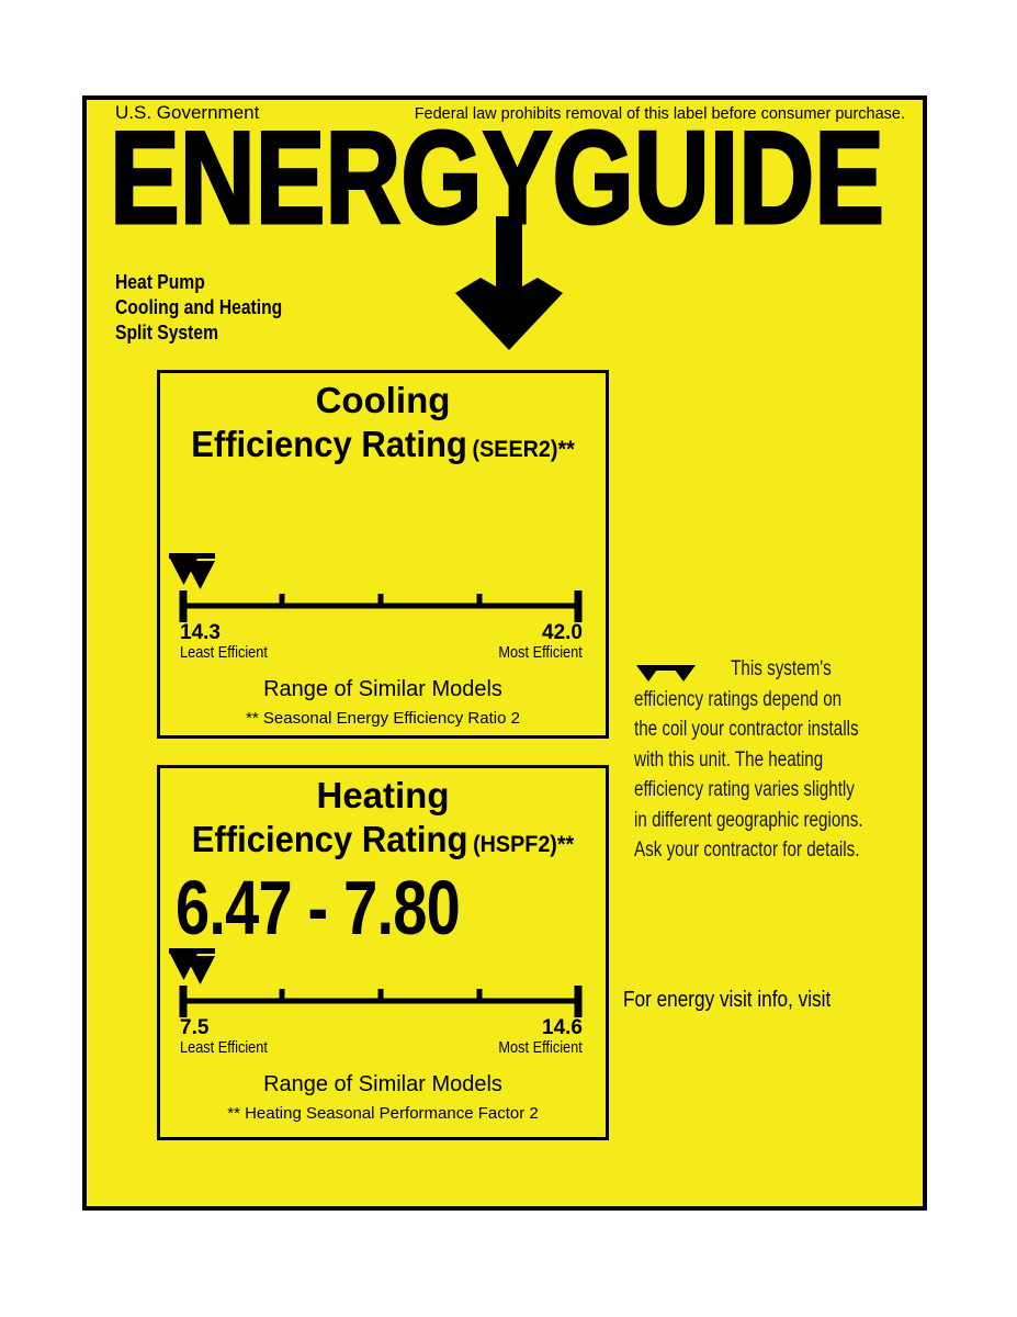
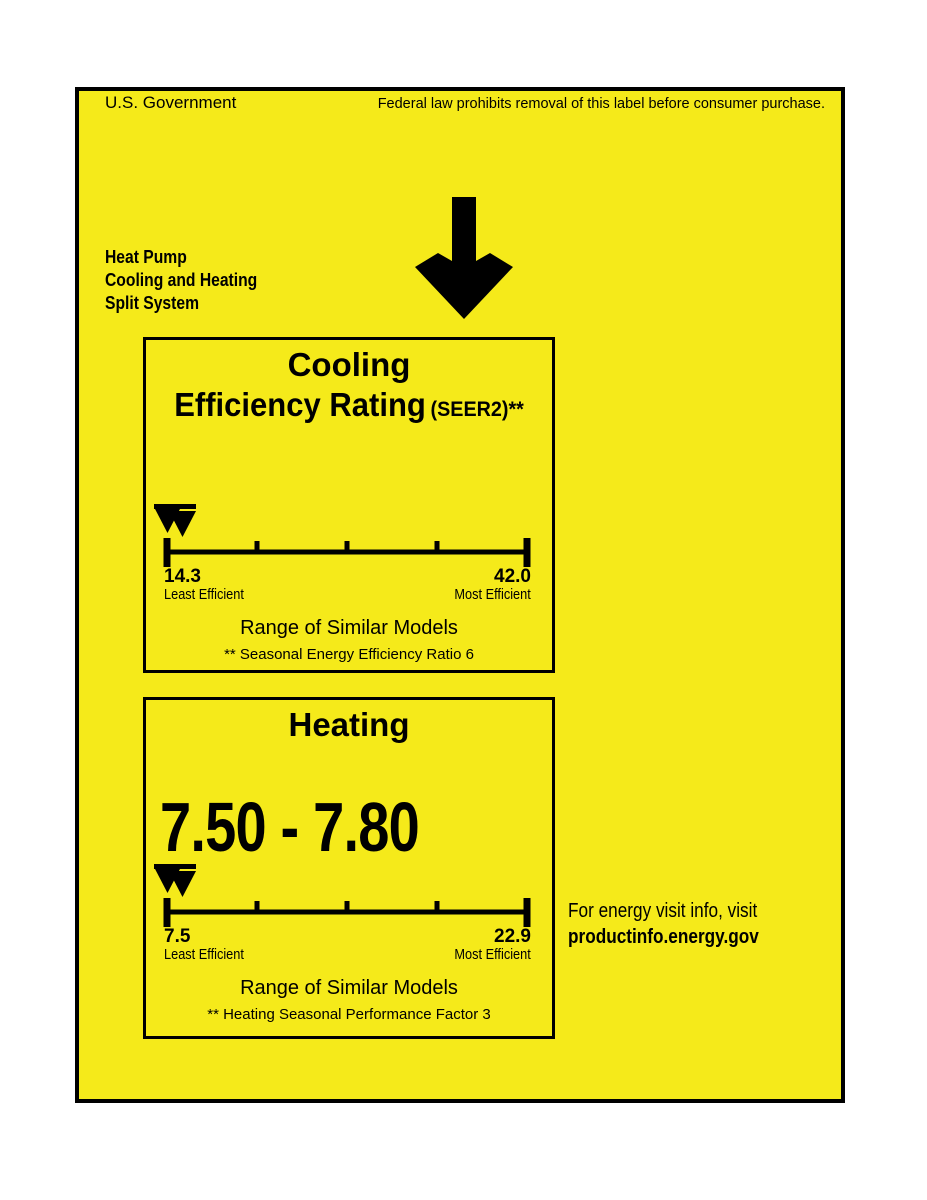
  U.S. Government
  Federal law prohibits removal of this label before consumer purchase.
- ENERGYGUIDE
  Heat Pump
  Cooling and Heating
  Split System
  Cooling
  Efficiency Rating (SEER2)**
  14.3
  42.0
  Least Efficient
  Most Efficient
  Range of Similar Models
- ** Seasonal Energy Efficiency Ratio 2
+ ** Seasonal Energy Efficiency Ratio 6
  Heating
- Efficiency Rating (HSPF2)**
- 6.47 - 7.80
+ 7.50 - 7.80
  7.5
- 14.6
+ 22.9
  Least Efficient
  Most Efficient
  Range of Similar Models
- ** Heating Seasonal Performance Factor 2
+ ** Heating Seasonal Performance Factor 3
- This system's
- efficiency ratings depend on
- the coil your contractor installs
- with this unit. The heating
- efficiency rating varies slightly
- in different geographic regions.
- Ask your contractor for details.
  For energy visit info, visit
+ productinfo.energy.gov
